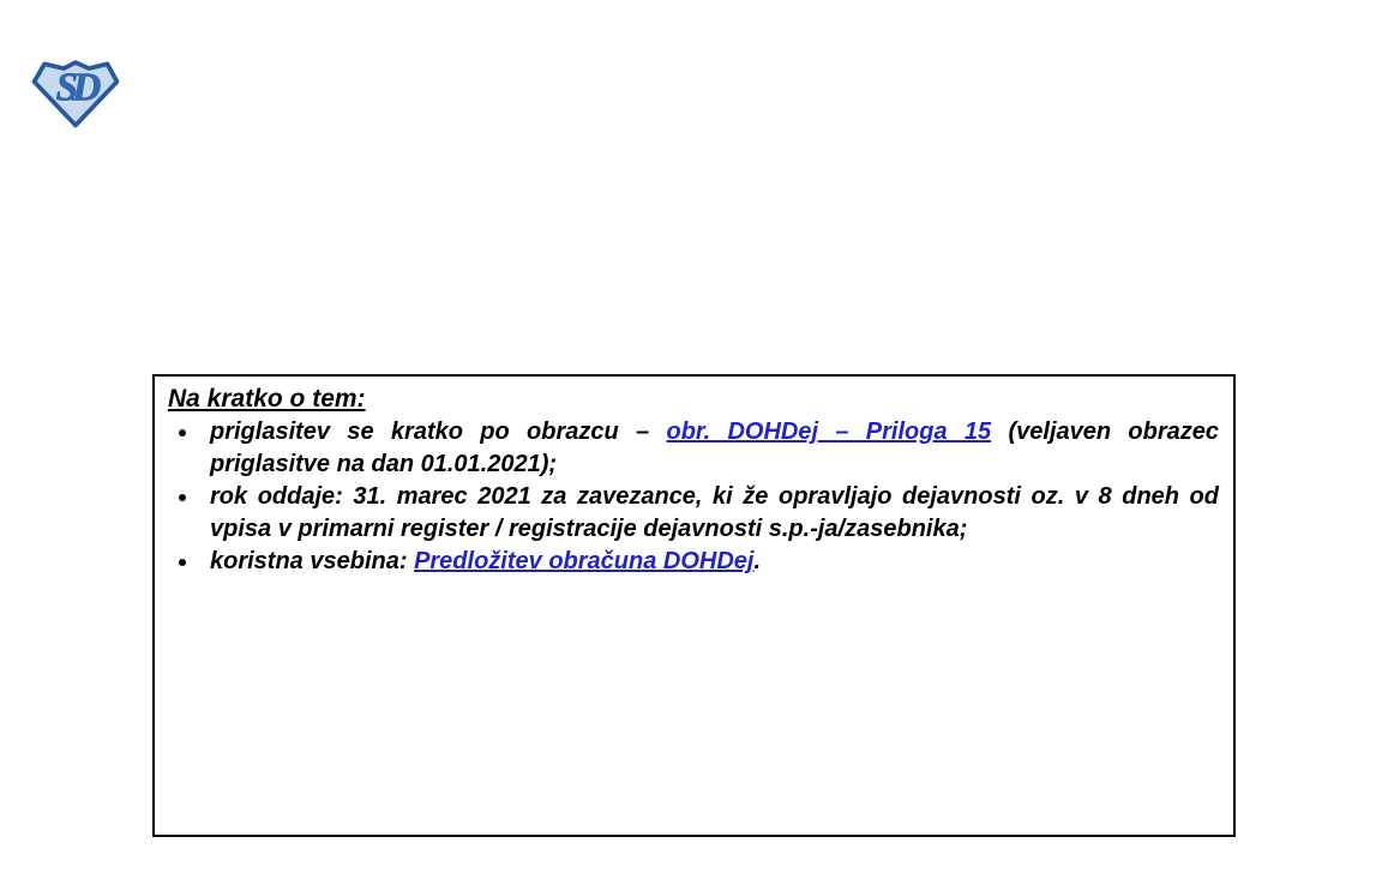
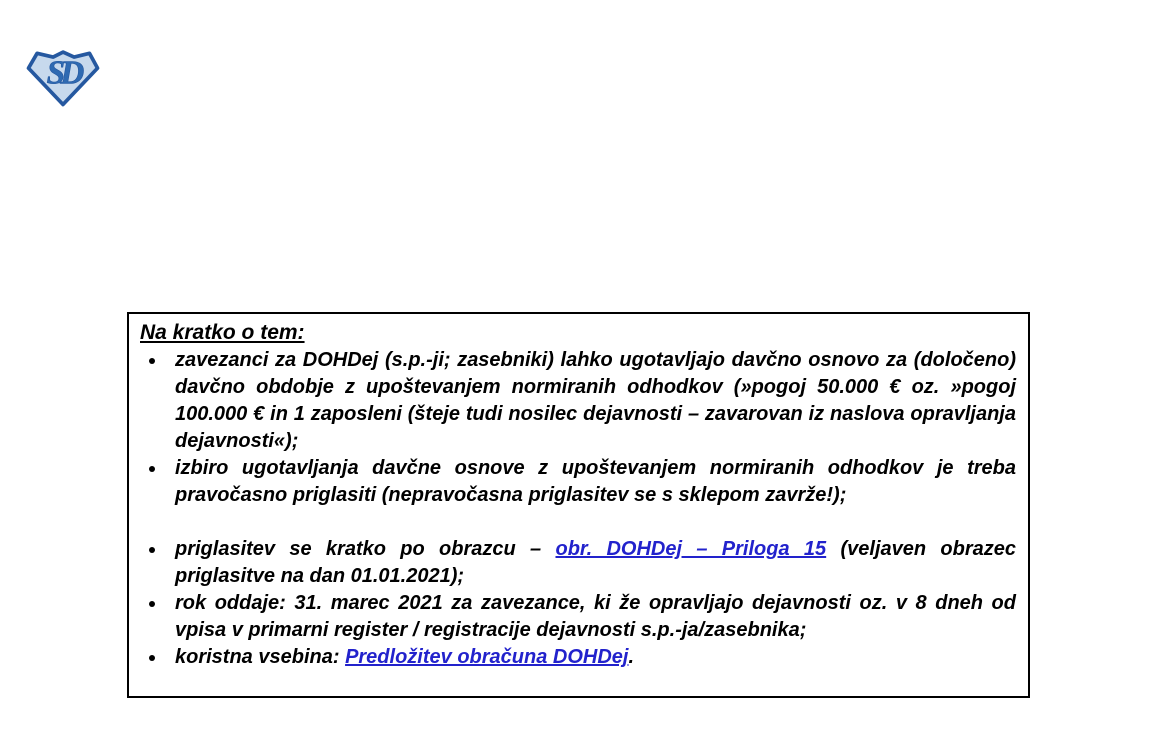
  SD
  Na kratko o tem:
+ zavezanci za DOHDej (s.p.-ji; zasebniki) lahko ugotavljajo davčno osnovo za (določeno) davčno obdobje z upoštevanjem normiranih odhodkov (»pogoj 50.000 € oz. »pogoj 100.000 € in 1 zaposleni (šteje tudi nosilec dejavnosti – zavarovan iz naslova opravljanja dejavnosti«);
+ izbiro ugotavljanja davčne osnove z upoštevanjem normiranih odhodkov je treba pravočasno priglasiti (nepravočasna priglasitev se s sklepom zavrže!);
  priglasitev se kratko po obrazcu – obr. DOHDej – Priloga 15 (veljaven obrazec priglasitve na dan 01.01.2021);
  rok oddaje: 31. marec 2021 za zavezance, ki že opravljajo dejavnosti oz. v 8 dneh od vpisa v primarni register / registracije dejavnosti s.p.-ja/zasebnika;
  koristna vsebina: Predložitev obračuna DOHDej.
